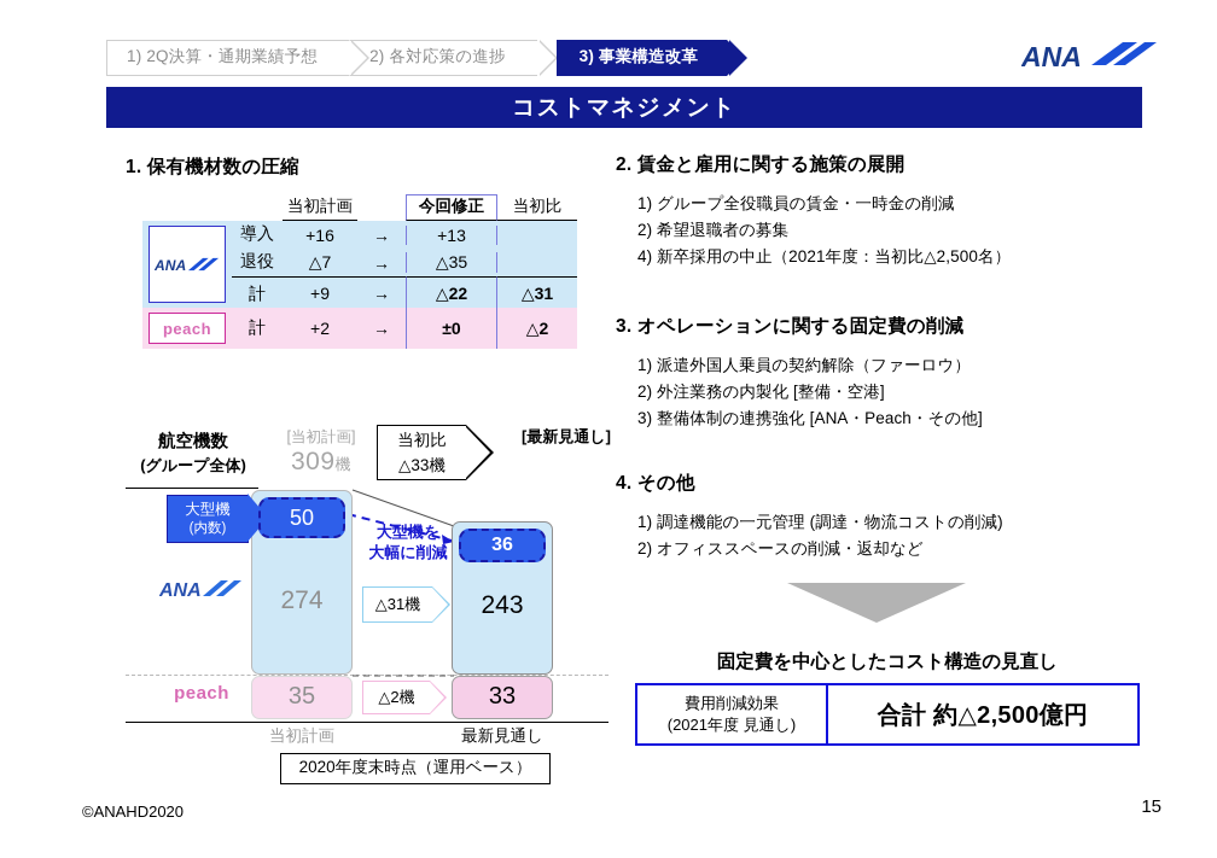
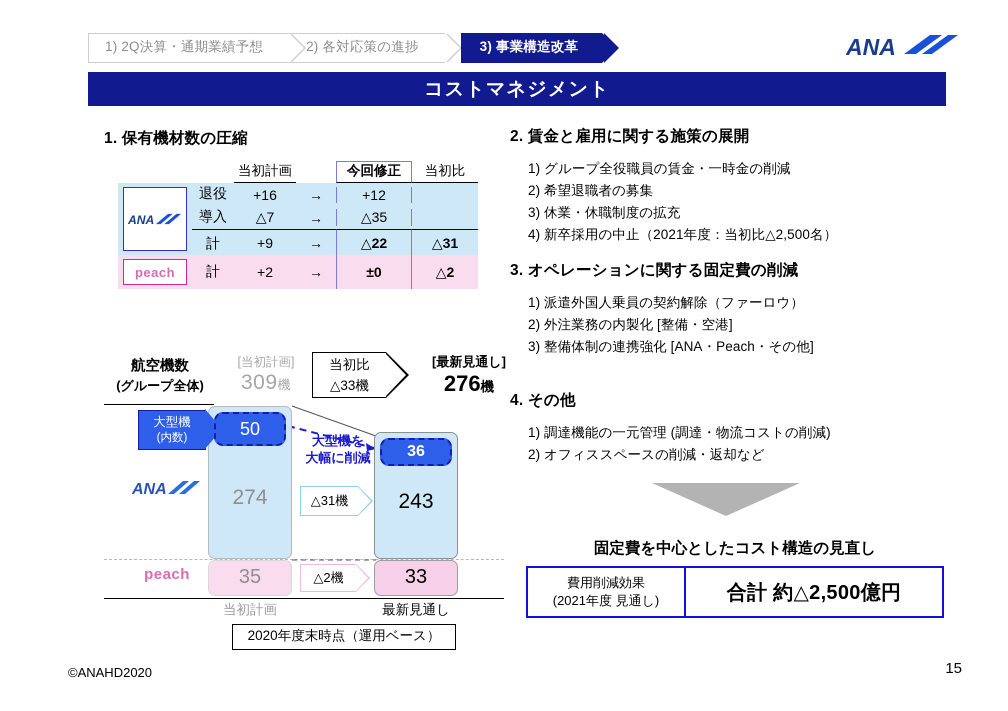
  1) 2Q決算・通期業績予想
  2) 各対応策の進捗
  3) 事業構造改革
  ANA
  コストマネジメント
  1. 保有機材数の圧縮
  当初計画
  今回修正
  当初比
  ANA
- 導入
+ 退役
  +16
  →
- +13
+ +12
- 退役
+ 導入
  △7
  →
  △35
  計
  +9
  →
  △22
  △31
  peach
  計
  +2
  →
  ±0
  △2
  航空機数
  (グループ全体)
  [当初計画]
  309機
  当初比
  △33機
  [最新見通し]
+ 276機
  大型機
  (内数)
  50
  36
  ANA
  peach
  274
  35
  243
  33
  大型機を
  大幅に削減
  △31機
  △2機
  当初計画
  最新見通し
  2020年度末時点（運用ベース）
  2. 賃金と雇用に関する施策の展開
  1) グループ全役職員の賃金・一時金の削減
  2) 希望退職者の募集
+ 3) 休業・休職制度の拡充
  4) 新卒採用の中止（2021年度：当初比△2,500名）
  3. オペレーションに関する固定費の削減
  1) 派遣外国人乗員の契約解除（ファーロウ）
  2) 外注業務の内製化 [整備・空港]
  3) 整備体制の連携強化 [ANA・Peach・その他]
  4. その他
  1) 調達機能の一元管理 (調達・物流コストの削減)
  2) オフィススペースの削減・返却など
  固定費を中心としたコスト構造の見直し
  費用削減効果
  (2021年度 見通し)
  合計 約△2,500億円
  ©ANAHD2020
  15
